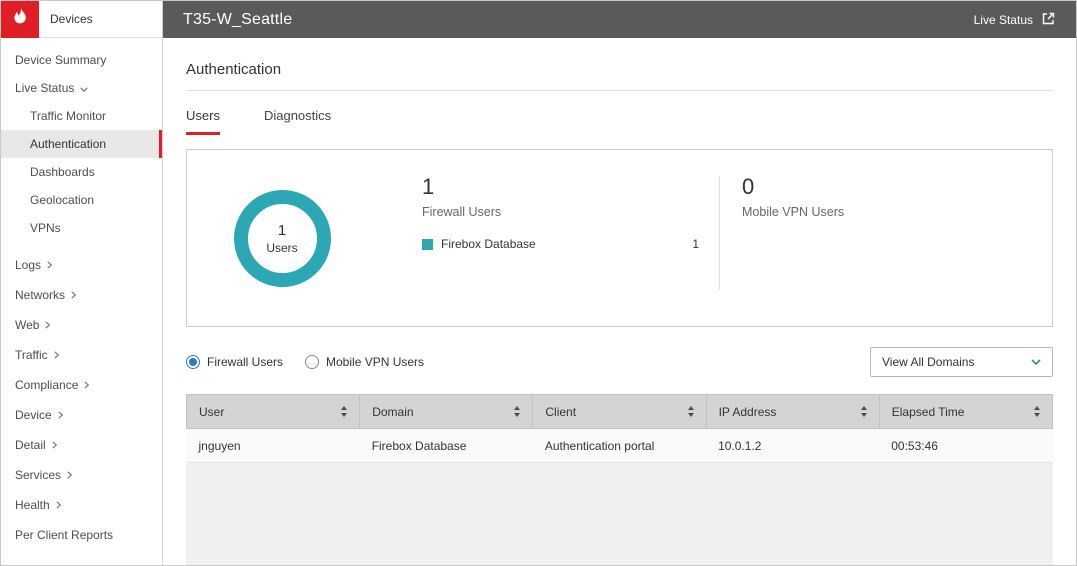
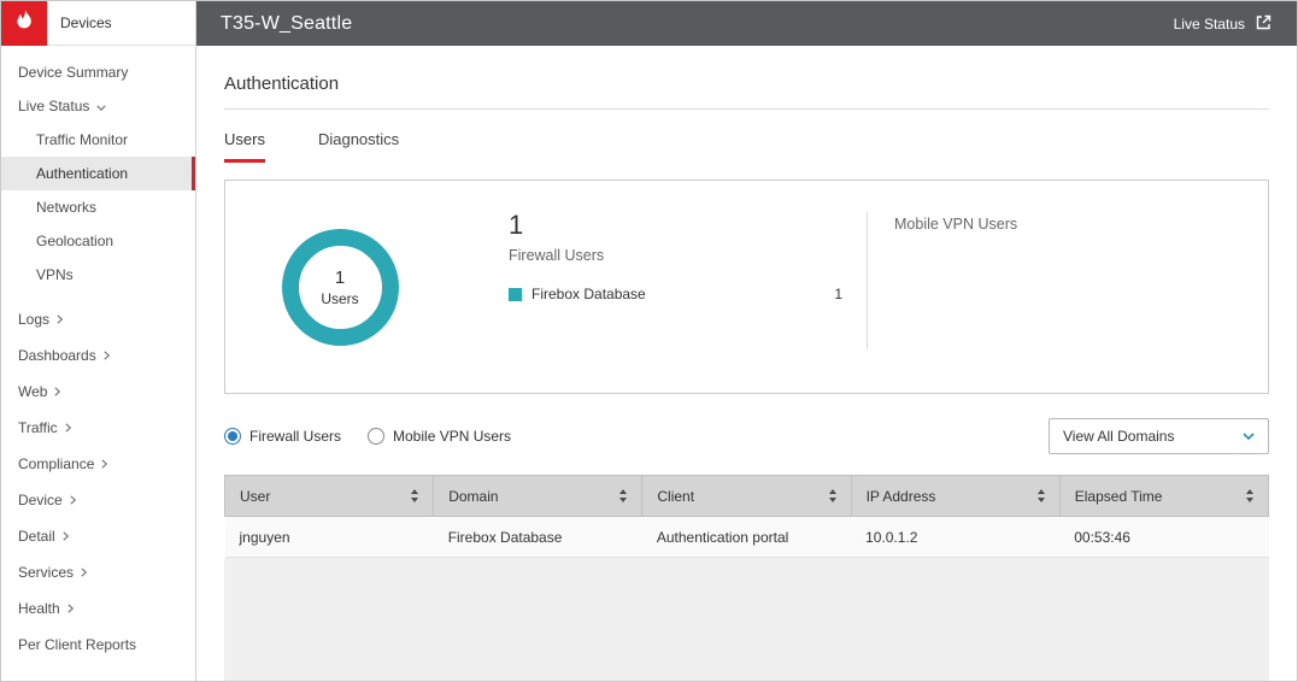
  Devices
  Device Summary
  Live Status
  Traffic Monitor
  Authentication
- Dashboards
+ Networks
  Geolocation
  VPNs
  Logs
- Networks
+ Dashboards
  Web
  Traffic
  Compliance
  Device
  Detail
  Services
  Health
  Per Client Reports
  T35-W_Seattle
  Live Status
  Authentication
  Users
  Diagnostics
  1
  Users
  1
  Firewall Users
  Firebox Database
  1
- 0
  Mobile VPN Users
  Firewall Users
  Mobile VPN Users
  View All Domains
  User	Domain	Client	IP Address	Elapsed Time
  jnguyen	Firebox Database	Authentication portal	10.0.1.2	00:53:46
